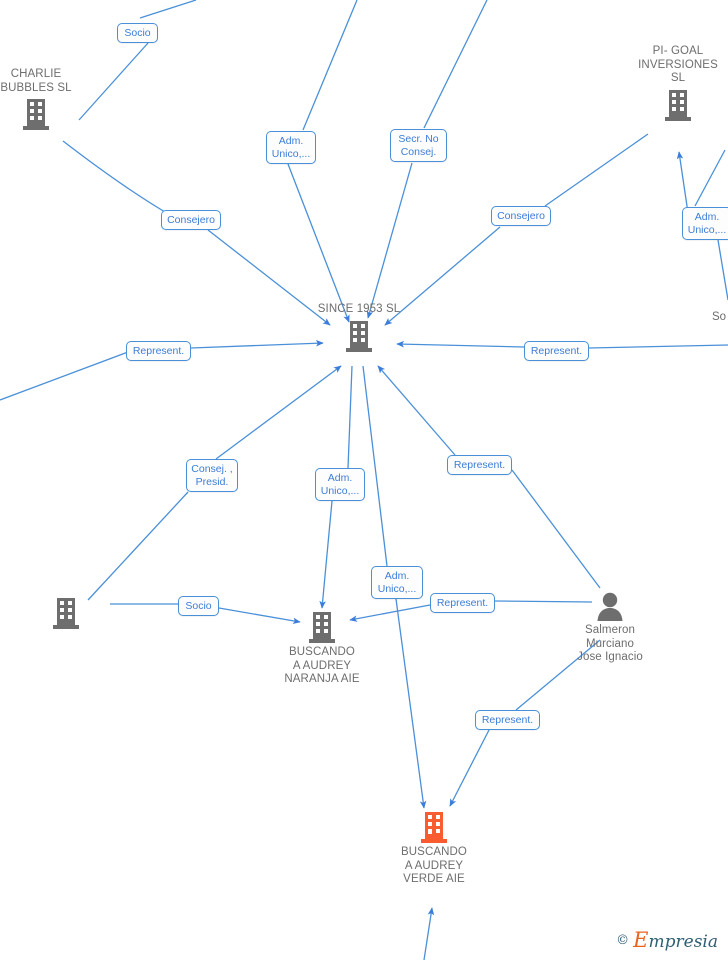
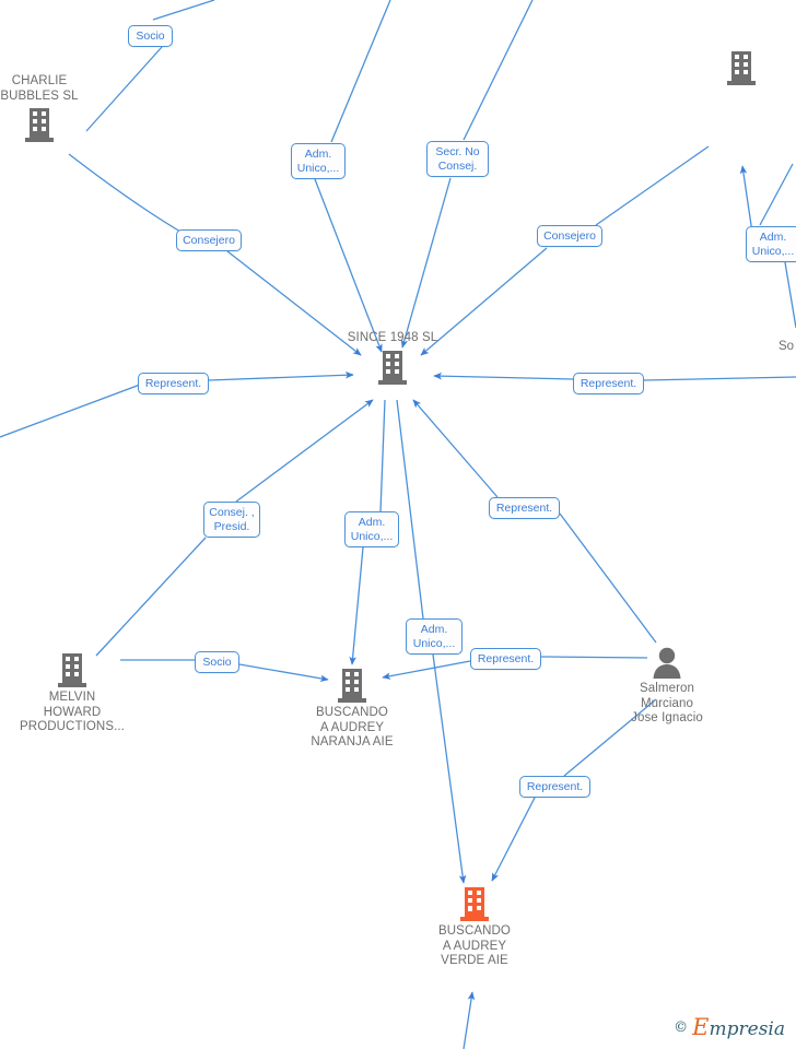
  CHARLIE
  BUBBLES SL
- PI- GOAL
- INVERSIONES
- SL
- SINCE 1953 SL
+ SINCE 1948 SL
+ MELVIN
+ HOWARD
+ PRODUCTIONS...
  BUSCANDO
  A AUDREY
  NARANJA AIE
  Salmeron
  Murciano
  Jose Ignacio
  BUSCANDO
  A AUDREY
  VERDE AIE
  So
  Socio
  Adm.
  Unico,...
  Secr. No
  Consej.
  Consejero
  Consejero
  Adm.
  Unico,...
  Represent.
  Represent.
  Consej. ,
  Presid.
  Adm.
  Unico,...
  Represent.
  Socio
  Adm.
  Unico,...
  Represent.
  Represent.
  ©
  Empresia
